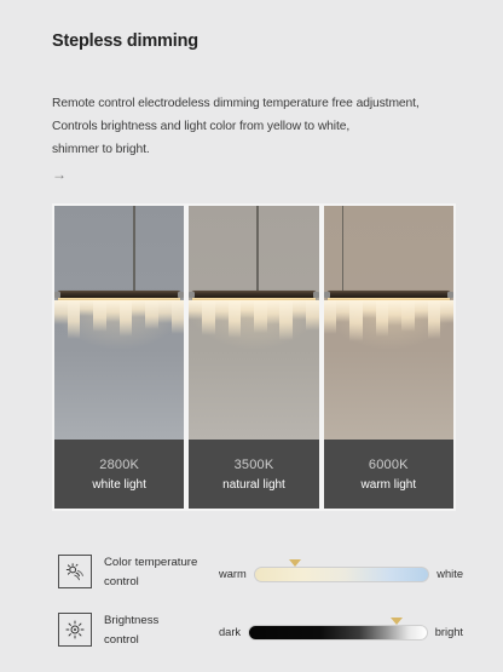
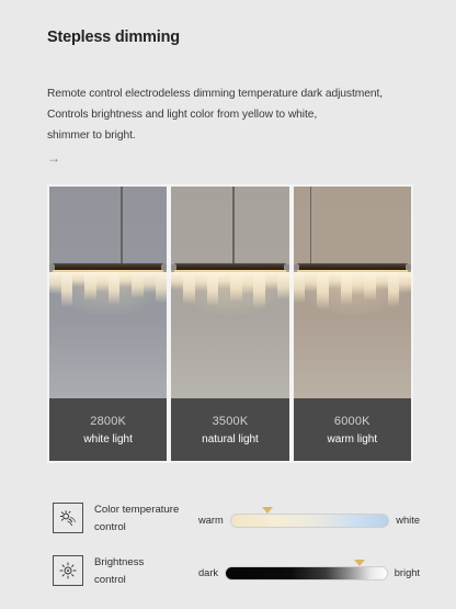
  Stepless dimming
- Remote control electrodeless dimming temperature free adjustment,
+ Remote control electrodeless dimming temperature dark adjustment,
  Controls brightness and light color from yellow to white,
  shimmer to bright.
  →
  2800K
  white light
  3500K
  natural light
  6000K
  warm light
  Color temperature
  control
  warm
  white
  Brightness
  control
  dark
  bright
